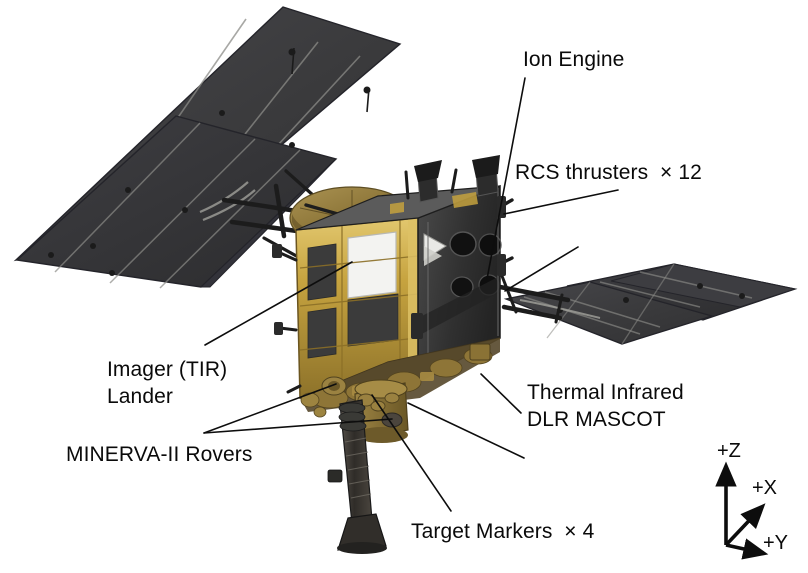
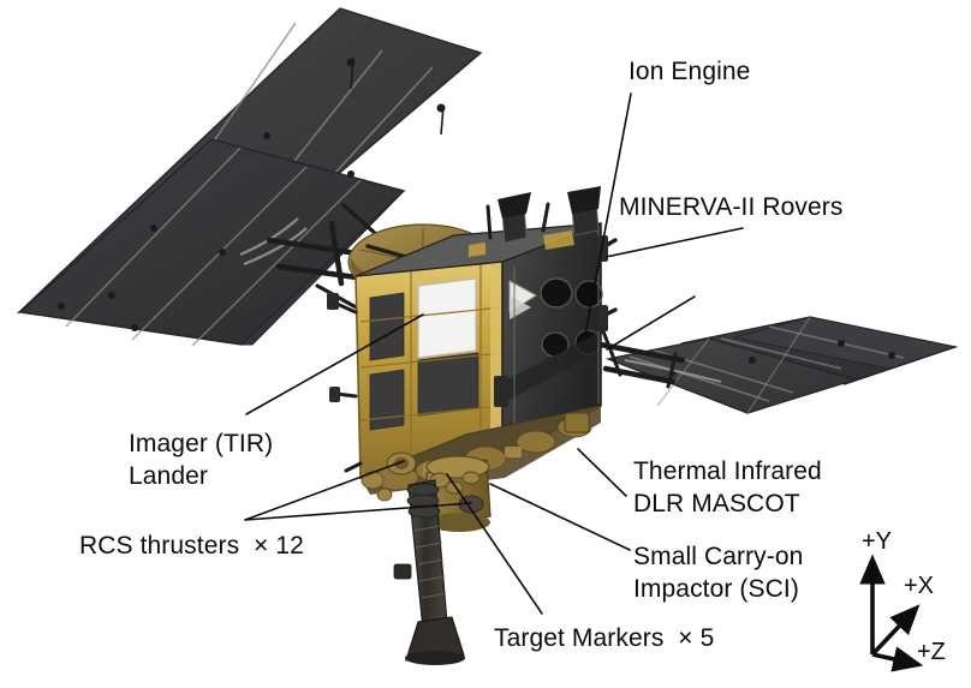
  Ion Engine
- RCS thrusters × 12
+ MINERVA-II Rovers
  Imager (TIR)
  Lander
- MINERVA-II Rovers
+ RCS thrusters × 12
  Thermal Infrared
  DLR MASCOT
+ Small Carry-on
+ Impactor (SCI)
- Target Markers × 4
+ Target Markers × 5
- +Z
+ +Y
  +X
- +Y
+ +Z
